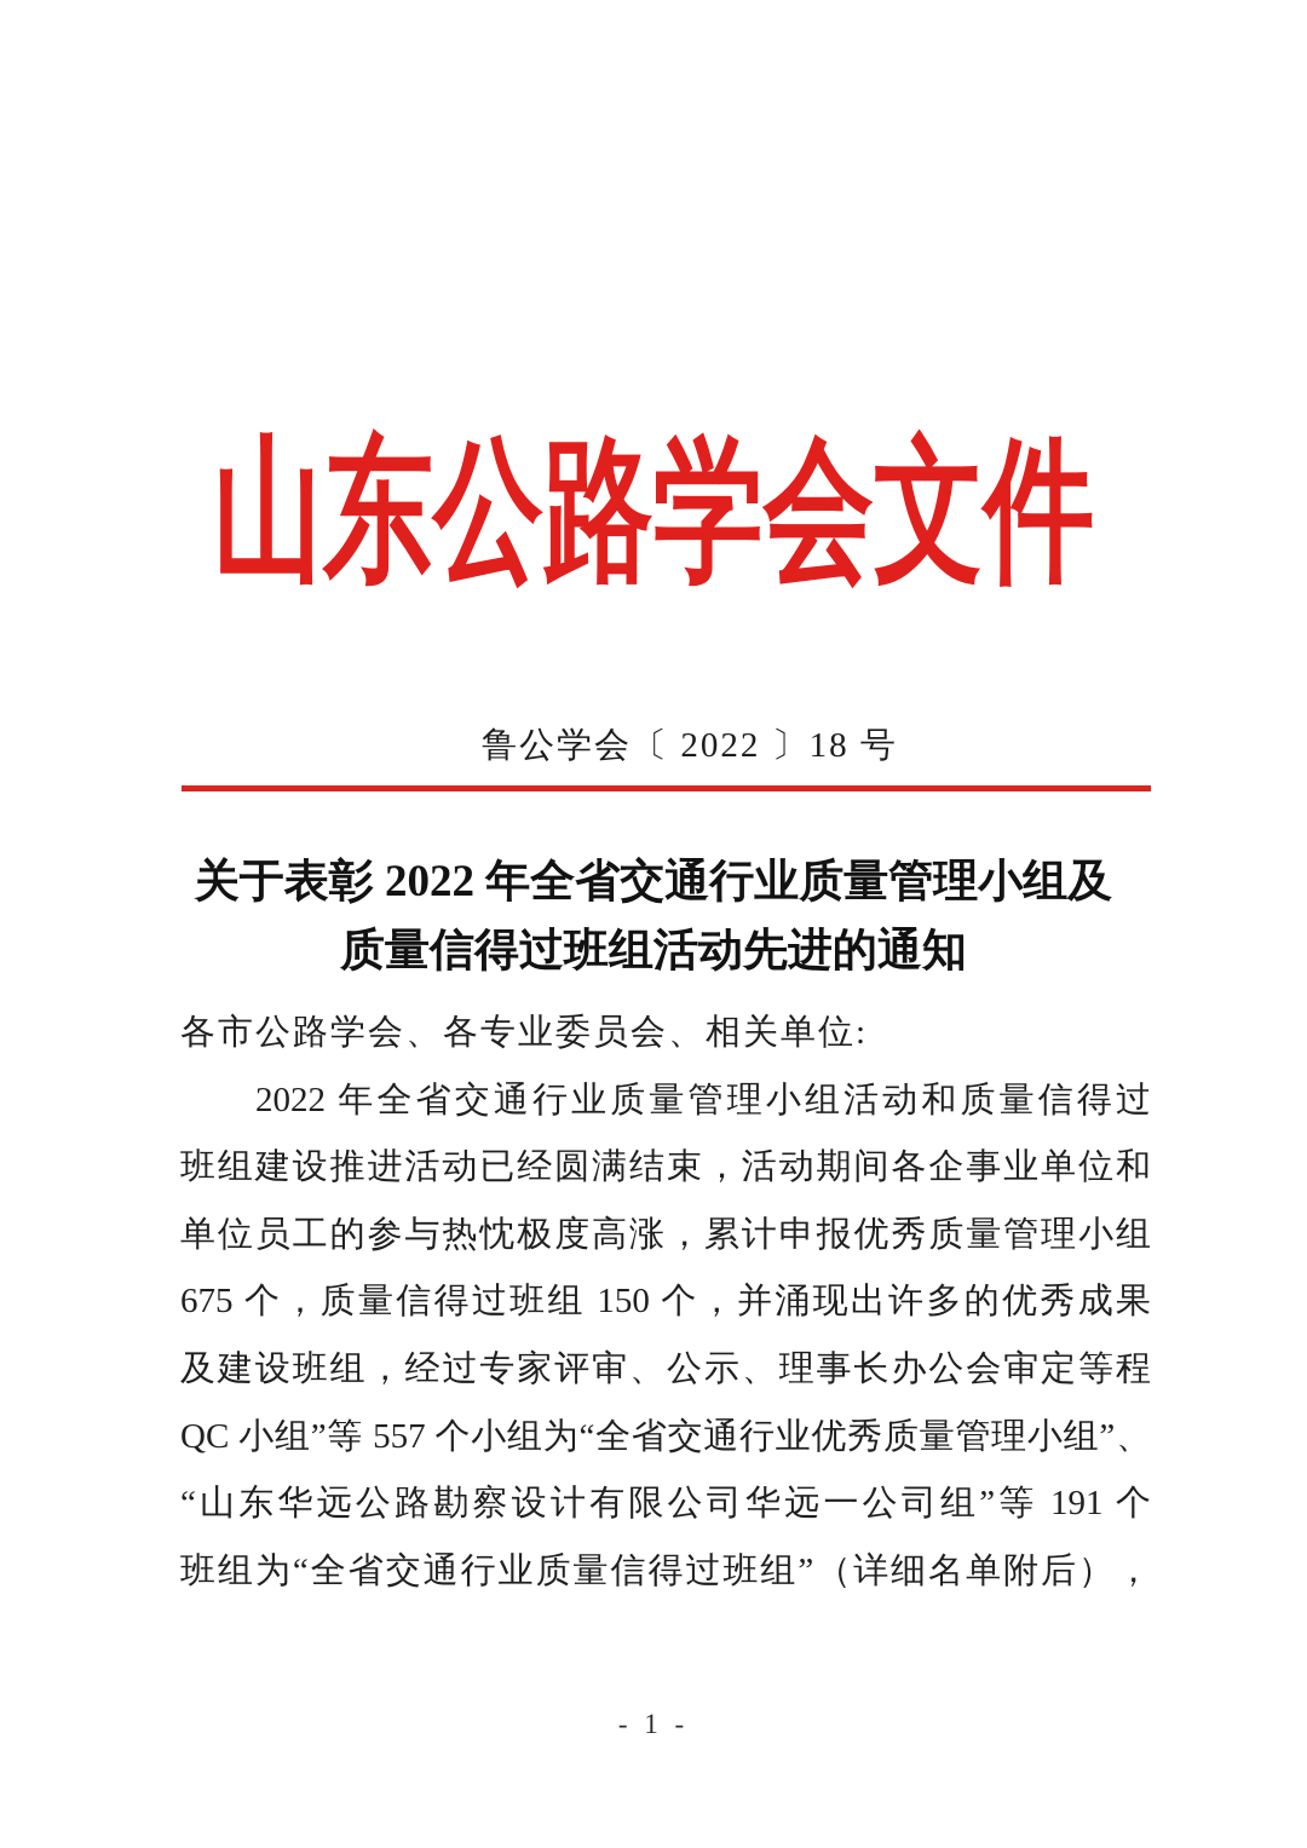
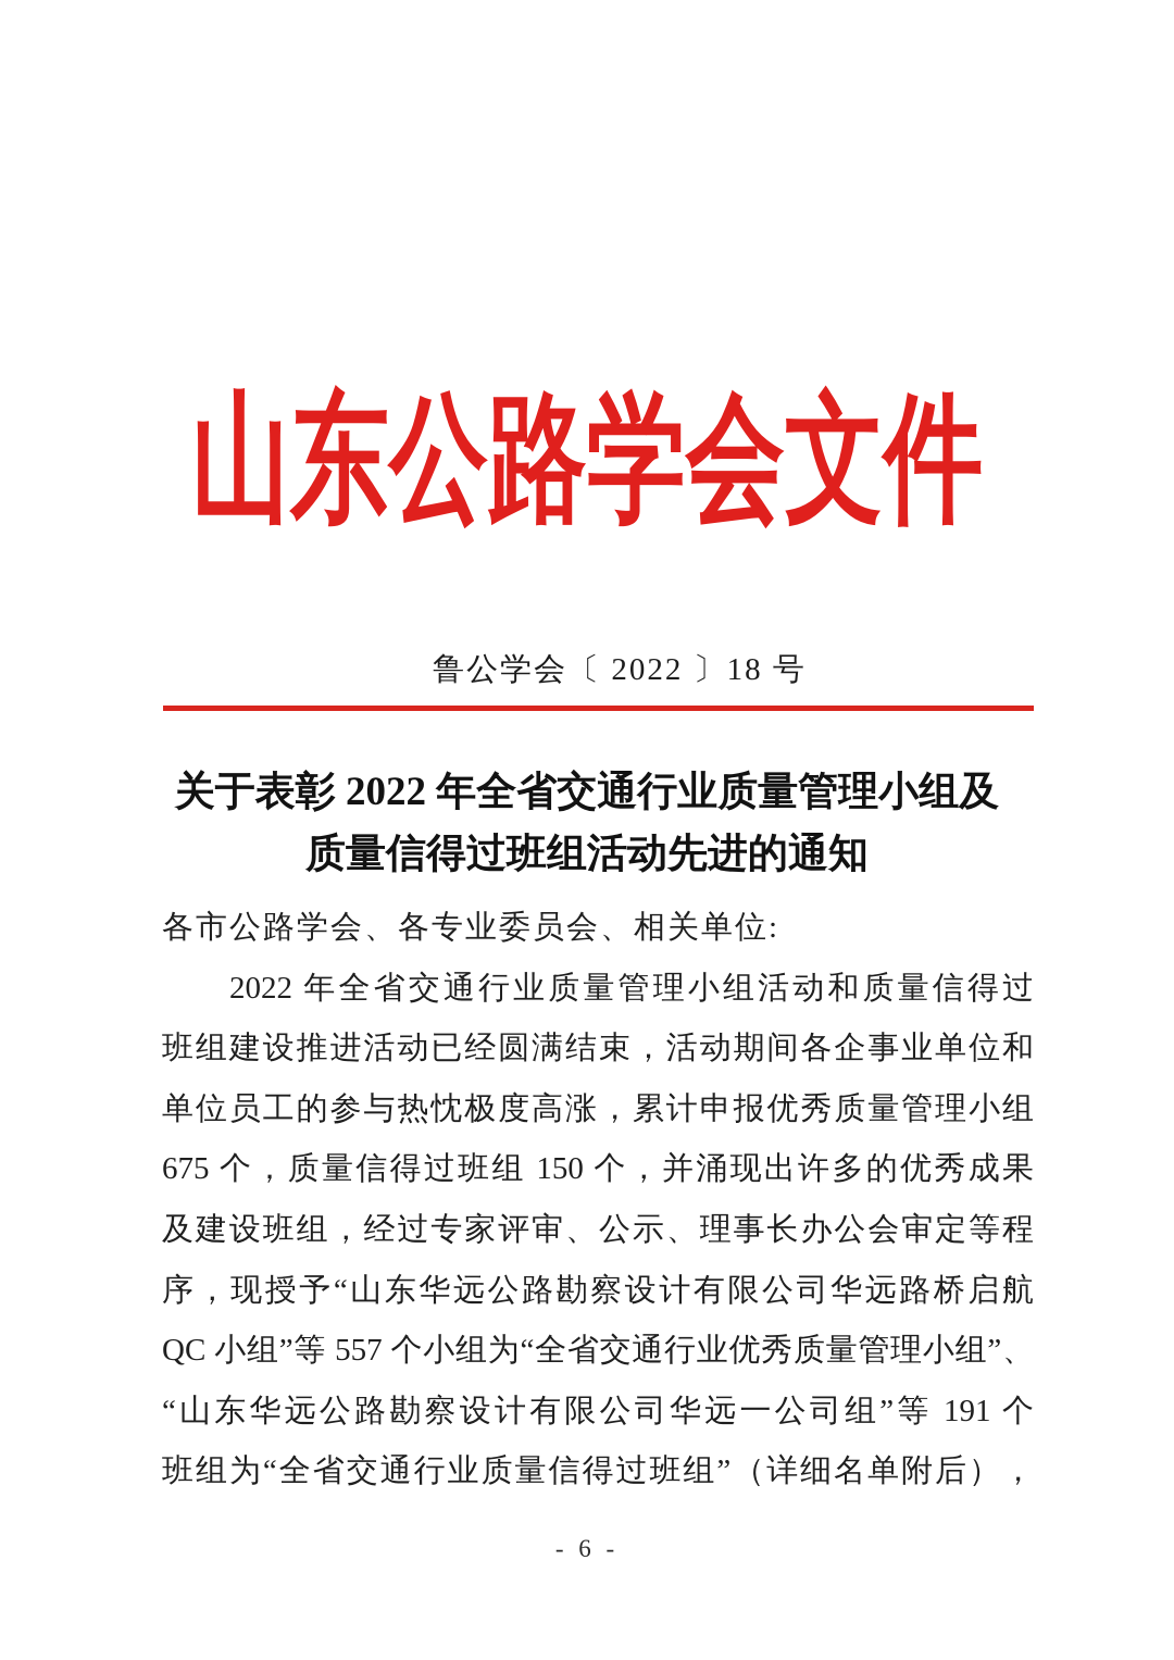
  山东公路学会文件
  鲁公学会〔 2022 〕18 号
  关于表彰 2022 年全省交通行业质量管理小组及
  质量信得过班组活动先进的通知
  各市公路学会、各专业委员会、相关单位:
  2022 年全省交通行业质量管理小组活动和质量信得过
  班组建设推进活动已经圆满结束，活动期间各企事业单位和
  单位员工的参与热忱极度高涨，累计申报优秀质量管理小组
  675 个，质量信得过班组 150 个，并涌现出许多的优秀成果
  及建设班组，经过专家评审、公示、理事长办公会审定等程
+ 序，现授予“山东华远公路勘察设计有限公司华远路桥启航
  QC 小组”等 557 个小组为“全省交通行业优秀质量管理小组”、
  “山东华远公路勘察设计有限公司华远一公司组”等 191 个
  班组为“全省交通行业质量信得过班组”（详细名单附后），
- - 1 -
+ - 6 -
